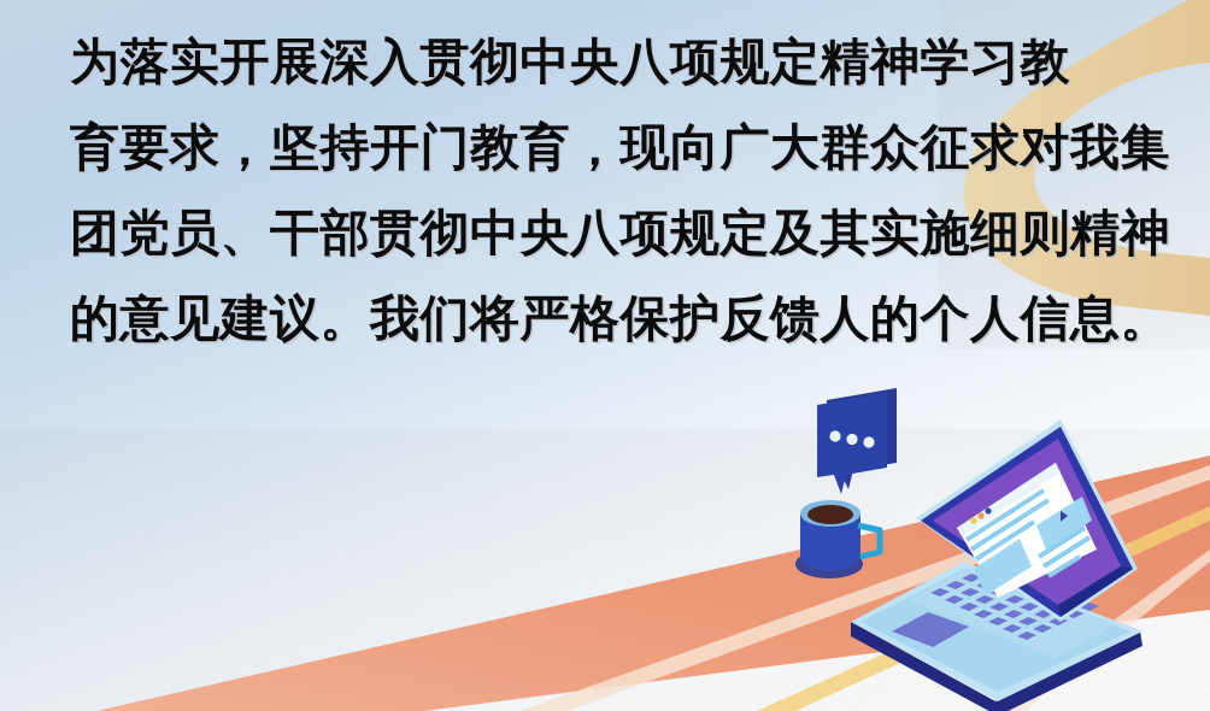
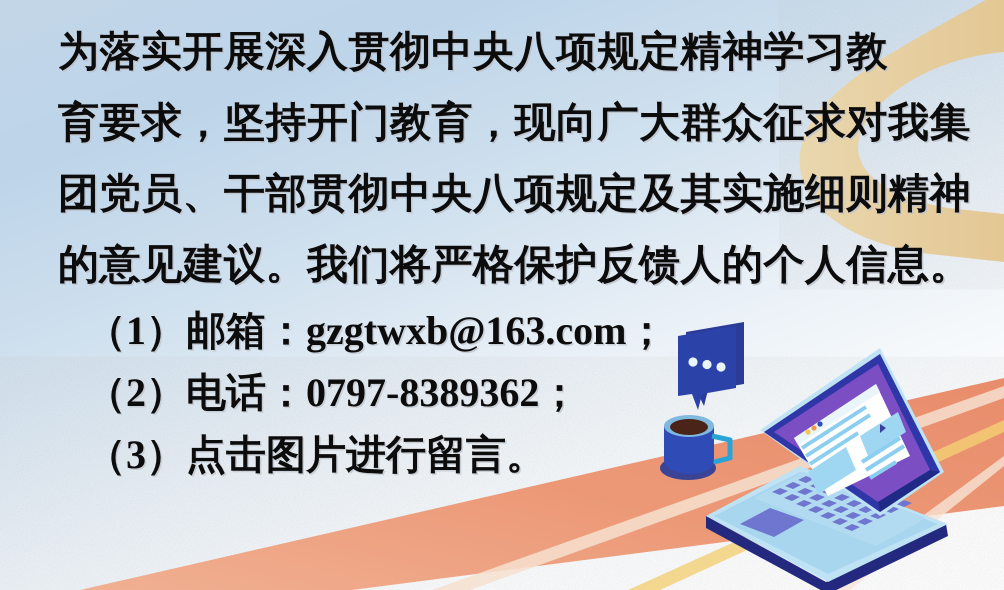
  为落实开展深入贯彻中央八项规定精神学习教
  育要求，坚持开门教育，现向广大群众征求对我集
  团党员、干部贯彻中央八项规定及其实施细则精神
  的意见建议。我们将严格保护反馈人的个人信息。
+ （1）邮箱：gzgtwxb@163.com；
+ （2）电话：0797-8389362；
+ （3）点击图片进行留言。
